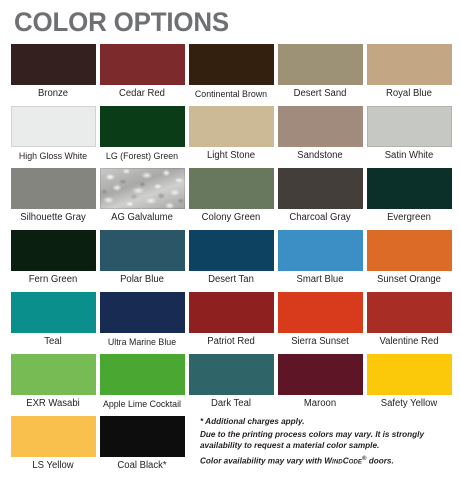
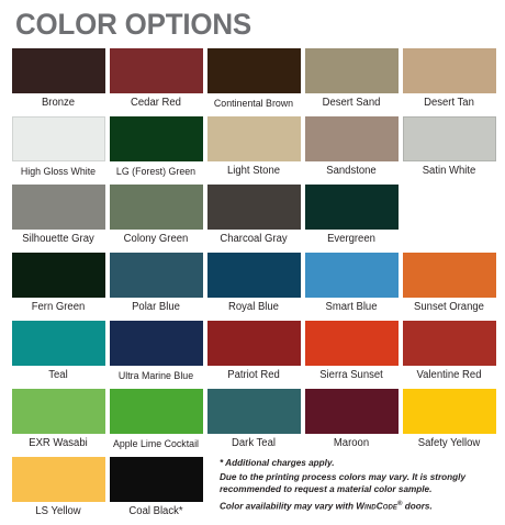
  COLOR OPTIONS
  Bronze
  Cedar Red
  Continental Brown
  Desert Sand
- Royal Blue
+ Desert Tan
  High Gloss White
  LG (Forest) Green
  Light Stone
  Sandstone
  Satin White
  Silhouette Gray
- AG Galvalume
  Colony Green
  Charcoal Gray
  Evergreen
  Fern Green
  Polar Blue
- Desert Tan
+ Royal Blue
  Smart Blue
  Sunset Orange
  Teal
  Ultra Marine Blue
  Patriot Red
  Sierra Sunset
  Valentine Red
  EXR Wasabi
  Apple Lime Cocktail
  Dark Teal
  Maroon
  Safety Yellow
  LS Yellow
  Coal Black*
  * Additional charges apply.
- Due to the printing process colors may vary. It is strongly availability to request a material color sample.
+ Due to the printing process colors may vary. It is strongly recommended to request a material color sample.
  Color availability may vary with WindCode doors.
